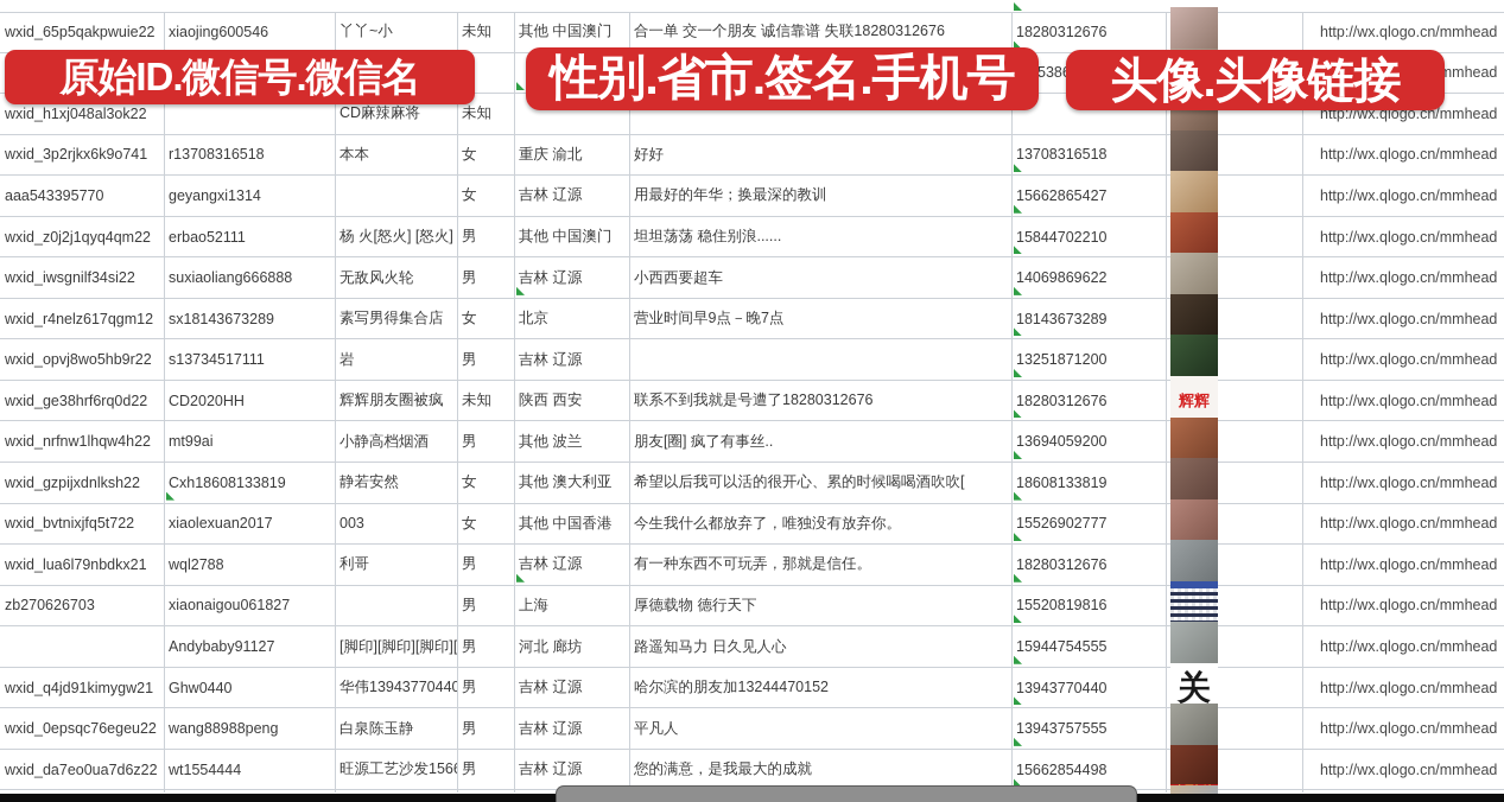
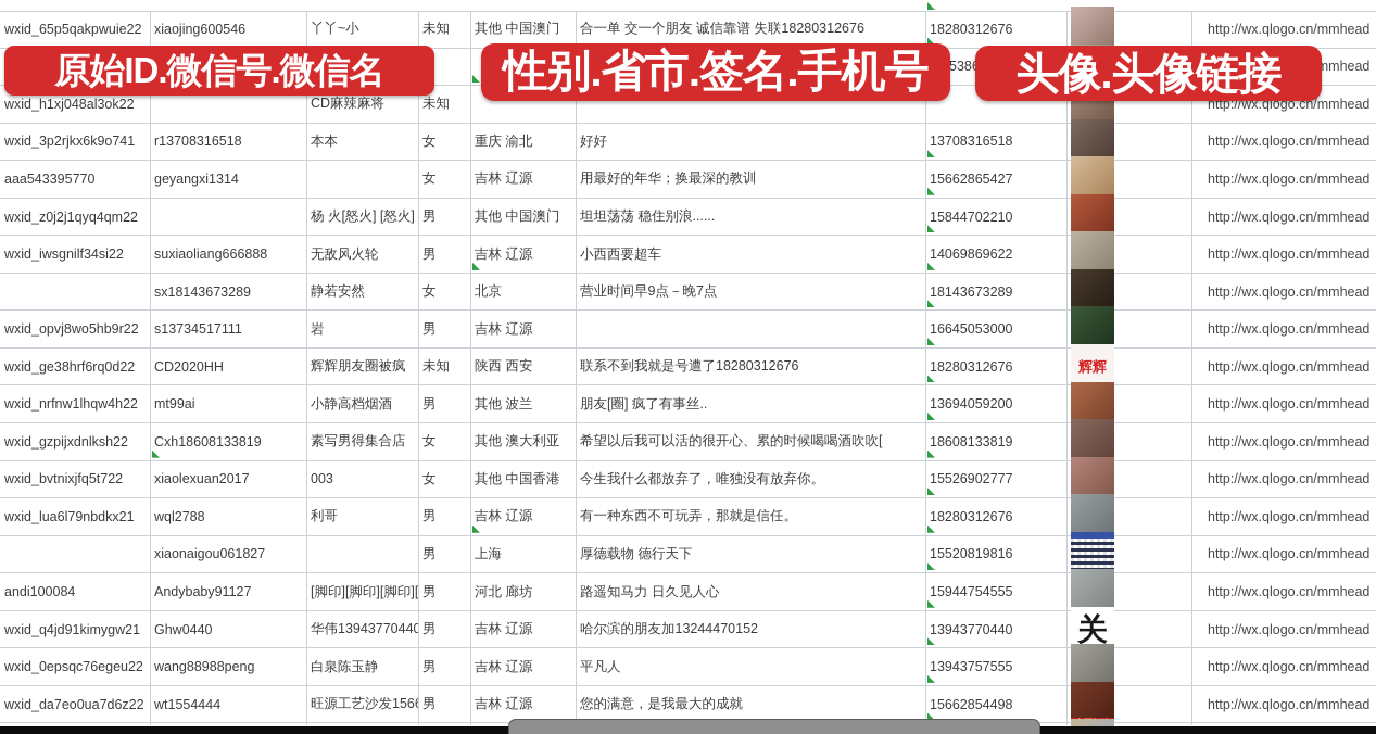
  wxid_65p5qakpwuie22
  xiaojing600546
  丫丫~小
  未知
  其他 中国澳门
  合一单 交一个朋友 诚信靠谱 失联18280312676
  18280312676
  http://wx.qlogo.cn/mmhead
  538
  wxid_h1xj048al3ok22
  CD麻辣麻将
  未知
  http://wx.qlogo.cn/mmhead
  wxid_3p2rjkx6k9o741
  r13708316518
  本本
  女
  重庆 渝北
  好好
  13708316518
  http://wx.qlogo.cn/mmhead
  aaa543395770
  geyangxi1314
  女
  吉林 辽源
  用最好的年华；换最深的教训
  15662865427
  http://wx.qlogo.cn/mmhead
  wxid_z0j2j1qyq4qm22
- erbao52111
  杨 火[怒火] [怒火]
  男
  其他 中国澳门
  坦坦荡荡 稳住别浪......
  15844702210
  http://wx.qlogo.cn/mmhead
  wxid_iwsgnilf34si22
  suxiaoliang666888
  无敌风火轮
  男
  吉林 辽源
  小西西要超车
  14069869622
  http://wx.qlogo.cn/mmhead
- wxid_r4nelz617qgm12
  sx18143673289
- 素写男得集合店
+ 静若安然
  女
  北京
  营业时间早9点－晚7点
  18143673289
  http://wx.qlogo.cn/mmhead
  wxid_opvj8wo5hb9r22
  s13734517111
  岩
  男
  吉林 辽源
- 13251871200
+ 16645053000
  http://wx.qlogo.cn/mmhead
  wxid_ge38hrf6rq0d22
  CD2020HH
  辉辉朋友圈被疯
  未知
  陕西 西安
  联系不到我就是号遭了18280312676
  18280312676
  http://wx.qlogo.cn/mmhead
  辉辉
  wxid_nrfnw1lhqw4h22
  mt99ai
  小静高档烟酒
  男
  其他 波兰
  朋友[圈] 疯了有事丝..
  13694059200
  http://wx.qlogo.cn/mmhead
  wxid_gzpijxdnlksh22
  Cxh18608133819
- 静若安然
+ 素写男得集合店
  女
  其他 澳大利亚
  希望以后我可以活的很开心、累的时候喝喝酒吹吹[
  18608133819
  http://wx.qlogo.cn/mmhead
  wxid_bvtnixjfq5t722
  xiaolexuan2017
  003
  女
  其他 中国香港
  今生我什么都放弃了，唯独没有放弃你。
  15526902777
  http://wx.qlogo.cn/mmhead
  wxid_lua6l79nbdkx21
  wql2788
  利哥
  男
  吉林 辽源
  有一种东西不可玩弄，那就是信任。
  18280312676
  http://wx.qlogo.cn/mmhead
- zb270626703
  xiaonaigou061827
  男
  上海
  厚德载物 德行天下
  15520819816
  http://wx.qlogo.cn/mmhead
+ andi100084
  Andybaby91127
  [脚印][脚印][脚印][
  男
  河北 廊坊
  路遥知马力 日久见人心
  15944754555
  http://wx.qlogo.cn/mmhead
  wxid_q4jd91kimygw21
  Ghw0440
  华伟13943770440
  男
  吉林 辽源
  哈尔滨的朋友加13244470152
  13943770440
  http://wx.qlogo.cn/mmhead
  关
  wxid_0epsqc76egeu22
  wang88988peng
  白泉陈玉静
  男
  吉林 辽源
  平凡人
  13943757555
  http://wx.qlogo.cn/mmhead
  wxid_da7eo0ua7d6z22
  wt1554444
  男
  吉林 辽源
  您的满意，是我最大的成就
  15662854498
  http://wx.qlogo.cn/mmhead
  原始ID.微信号.微信名
  性别.省市.签名.手机号
  头像.头像链接
